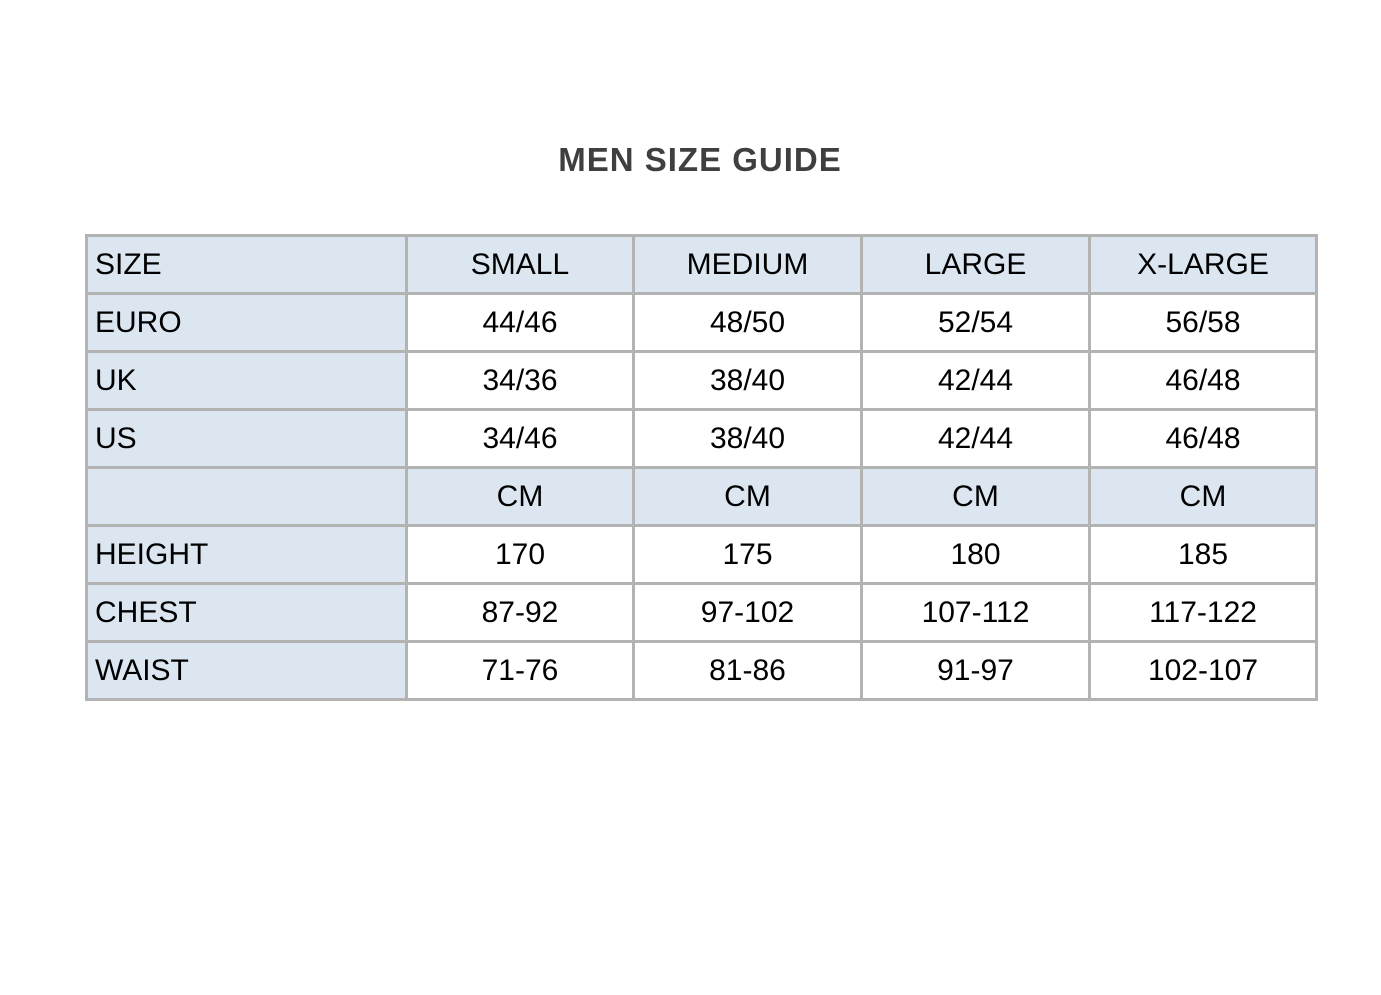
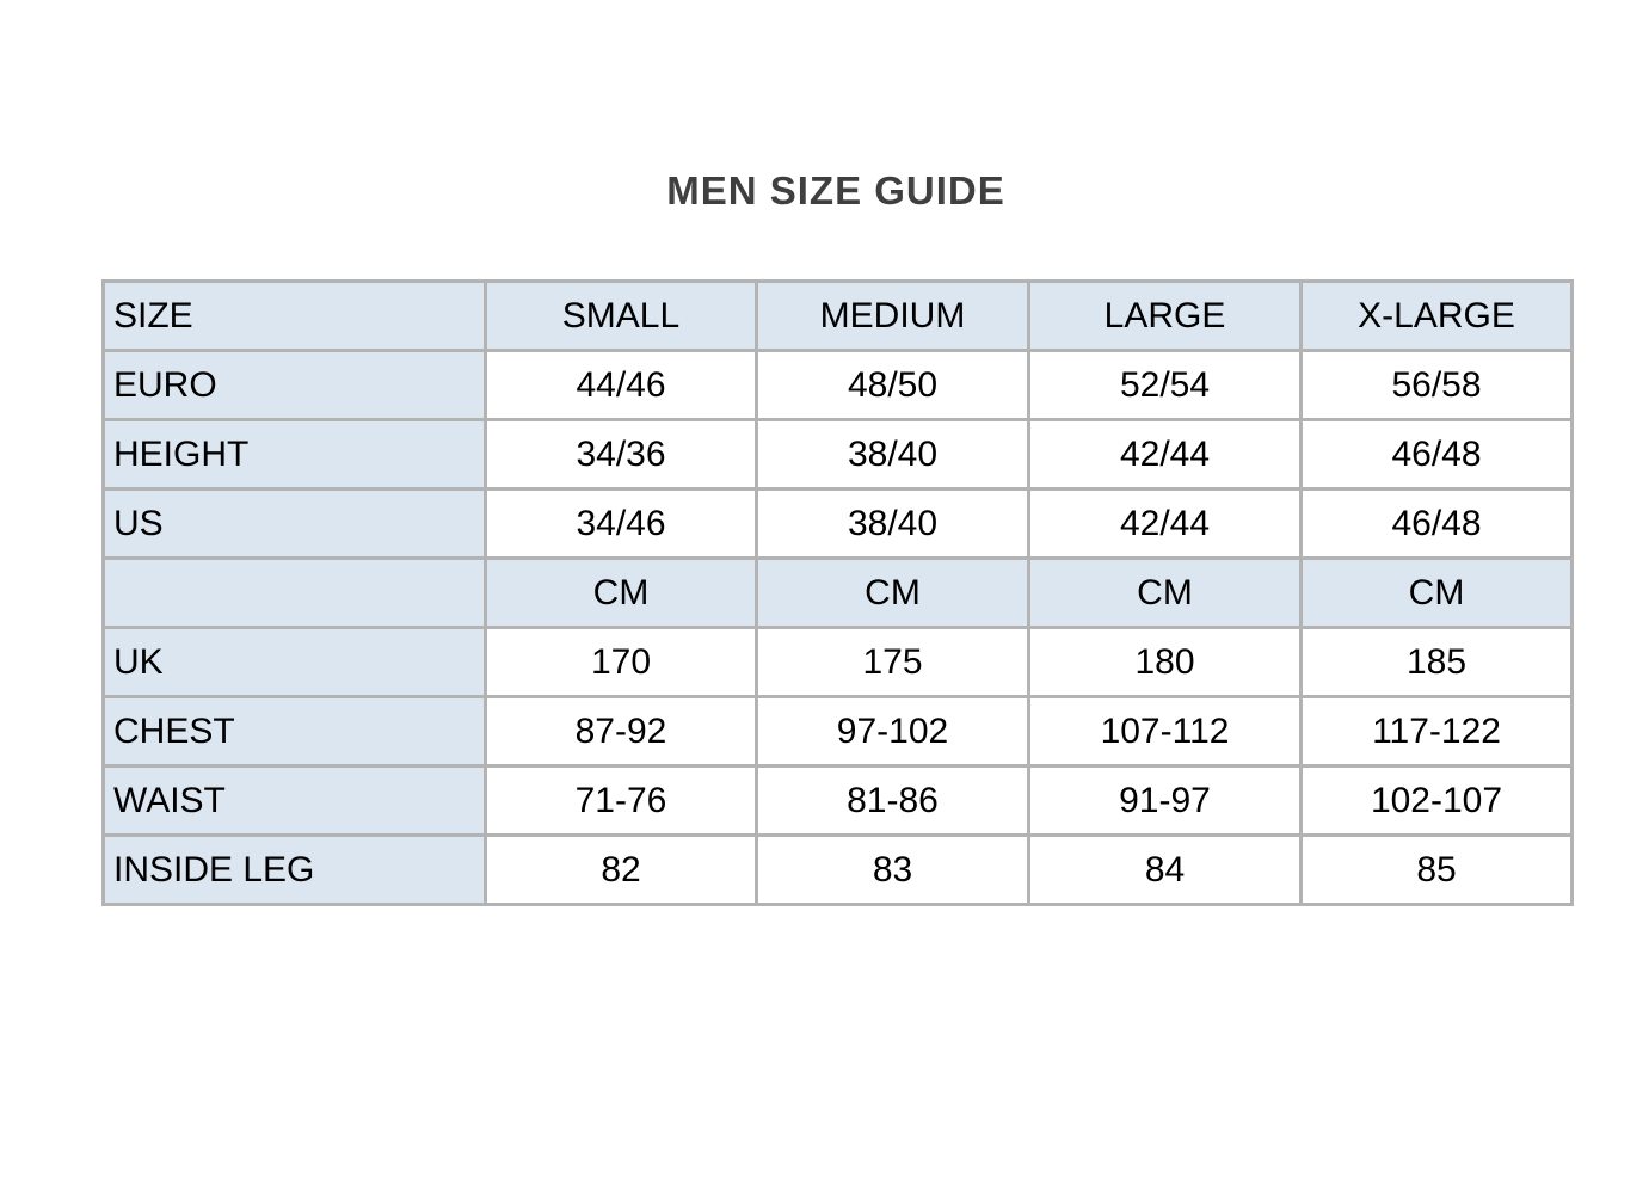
  MEN SIZE GUIDE
  SIZE	SMALL	MEDIUM	LARGE	X-LARGE
  EURO	44/46	48/50	52/54	56/58
- UK	34/36	38/40	42/44	46/48
+ HEIGHT	34/36	38/40	42/44	46/48
  US	34/46	38/40	42/44	46/48
  	CM	CM	CM	CM
- HEIGHT	170	175	180	185
+ UK	170	175	180	185
  CHEST	87-92	97-102	107-112	117-122
  WAIST	71-76	81-86	91-97	102-107
+ INSIDE LEG	82	83	84	85
